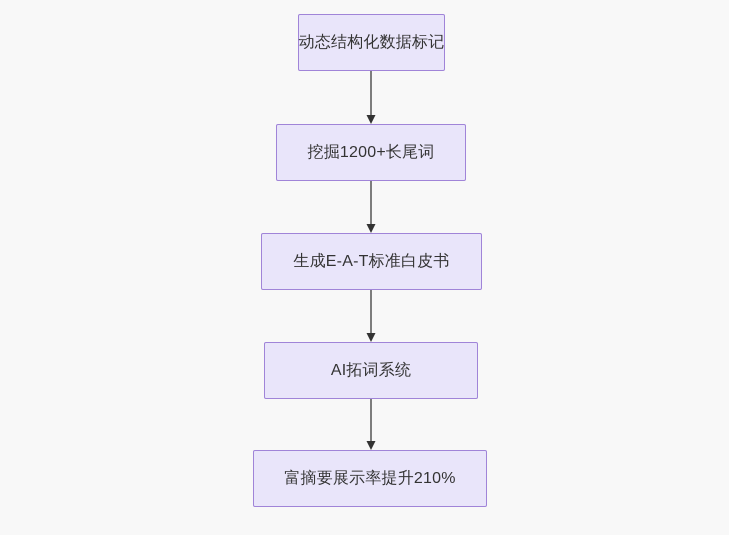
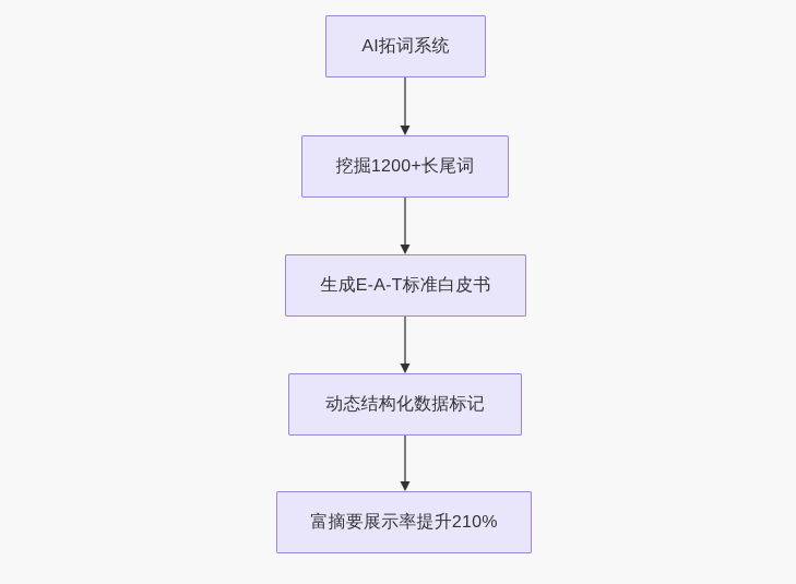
- 动态结构化数据标记
+ AI拓词系统
  挖掘1200+长尾词
  生成E-A-T标准白皮书
- AI拓词系统
+ 动态结构化数据标记
  富摘要展示率提升210%
